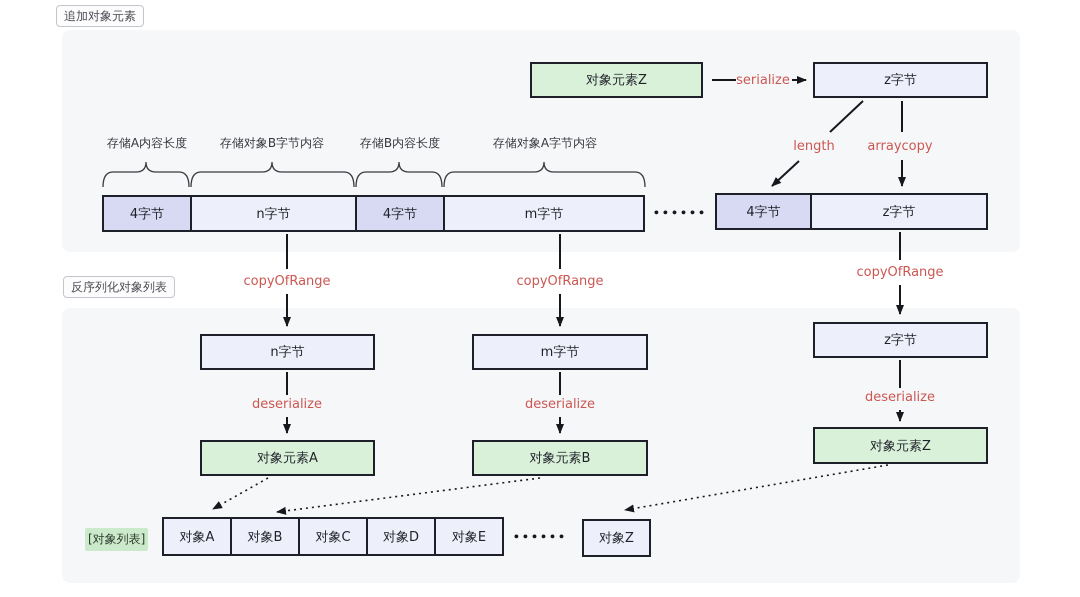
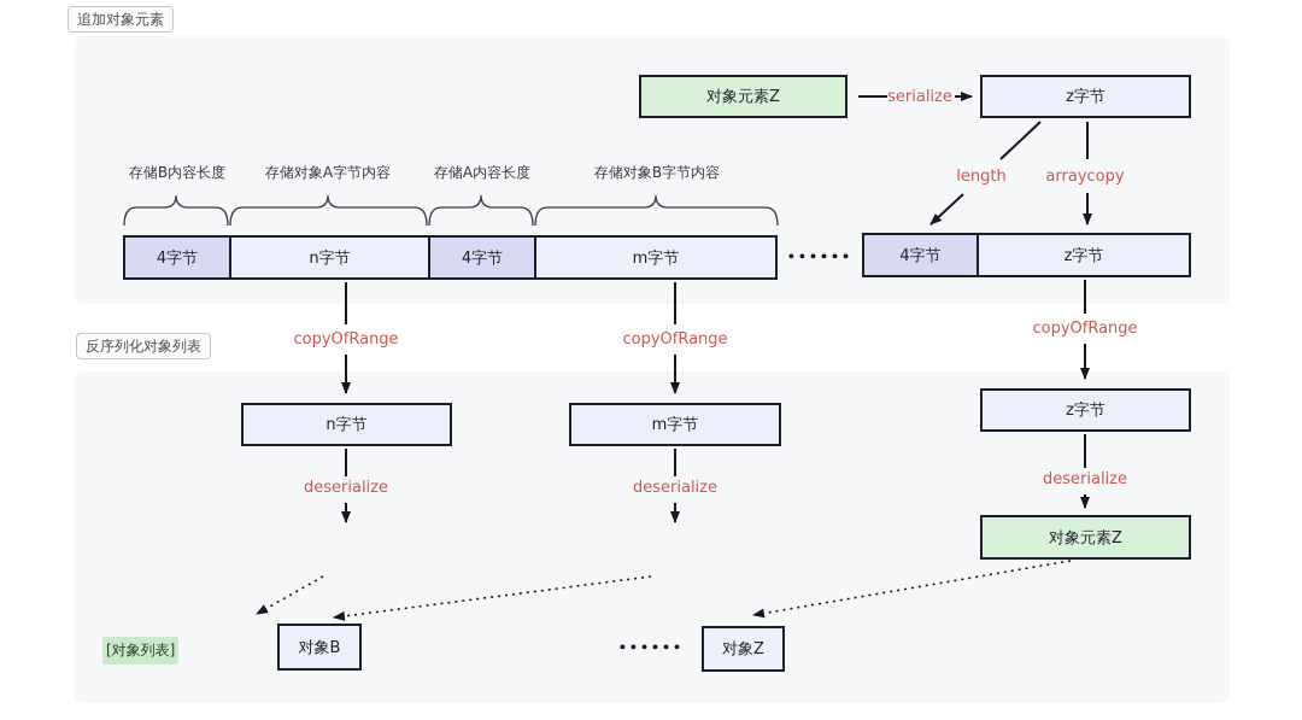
  追加对象元素
  反序列化对象列表
  对象元素Z
  serialize
  z字节
  length
  arraycopy
- 存储A内容长度
+ 存储B内容长度
- 存储对象B字节内容
+ 存储对象A字节内容
- 存储B内容长度
+ 存储A内容长度
- 存储对象A字节内容
+ 存储对象B字节内容
  4字节
  n字节
  4字节
  m字节
  ••••••
  4字节
  z字节
  copyOfRange
  copyOfRange
  copyOfRange
  n字节
  m字节
  z字节
  deserialize
  deserialize
  deserialize
- 对象元素A
- 对象元素B
  对象元素Z
  [对象列表]
- 对象A
  对象B
- 对象C
- 对象D
- 对象E
  ••••••
  对象Z
